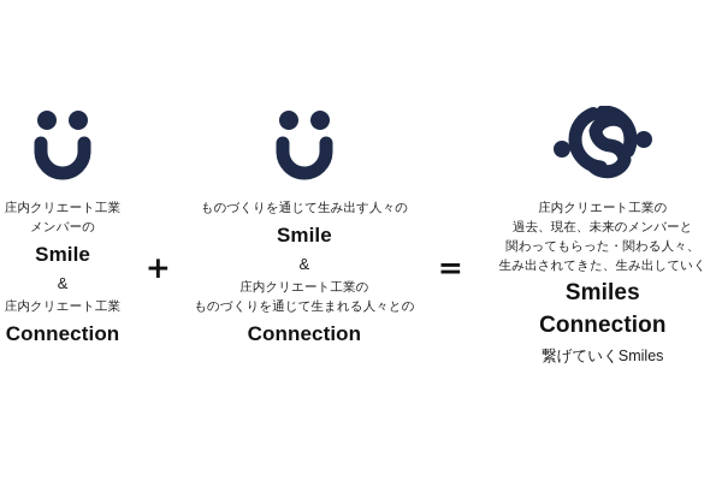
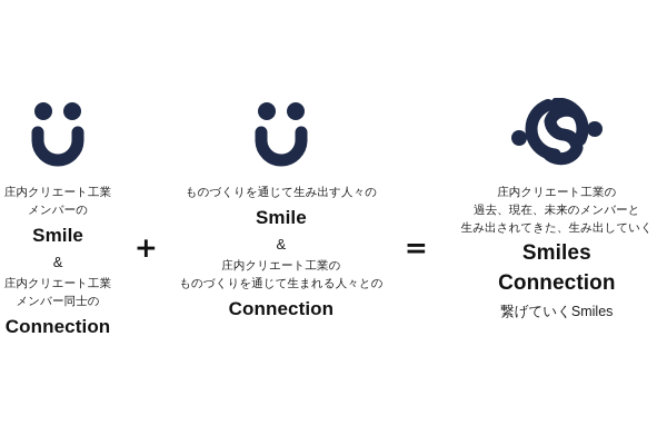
  庄内クリエート工業
  メンバーの
  Smile
  &
  庄内クリエート工業
+ メンバー同士の
  Connection
  +
  ものづくりを通じて生み出す人々の
  Smile
  &
  庄内クリエート工業の
  ものづくりを通じて生まれる人々との
  Connection
  =
  庄内クリエート工業の
  過去、現在、未来のメンバーと
- 関わってもらった・関わる人々、
  生み出されてきた、生み出していく
  Smiles
  Connection
  繋げていくSmiles
